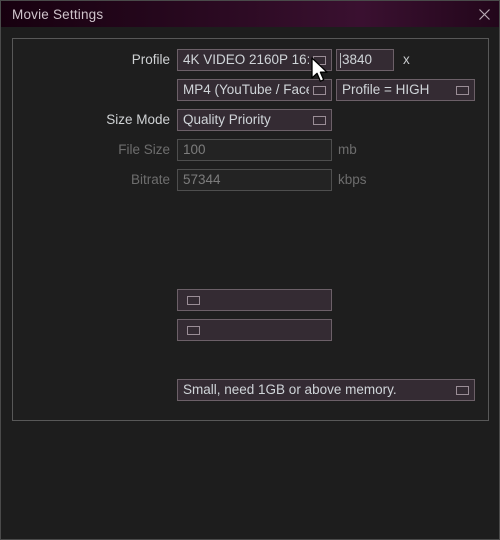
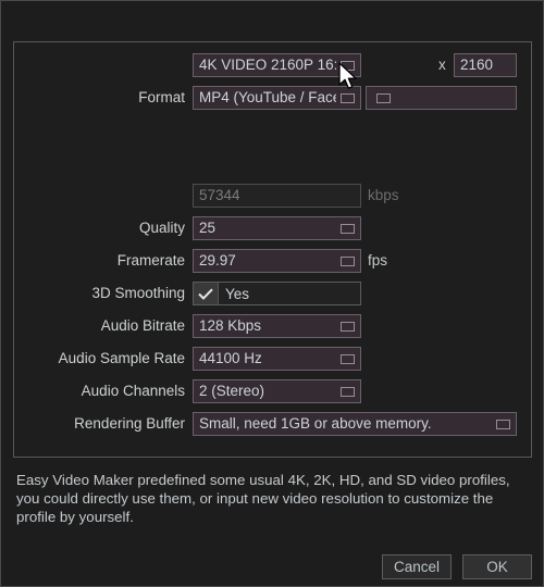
- Movie Settings
- Profile
  4K VIDEO 2160P 16:
- 3840
  x
+ 2160
+ Format
  MP4 (YouTube / Fac
- Profile = HIGH
- Size Mode
- Quality Priority
- File Size
- 100
- mb
- Bitrate
  57344
  kbps
+ Quality
+ 25
+ Framerate
+ 29.97
+ fps
+ 3D Smoothing
+ Yes
+ Audio Bitrate
+ 128 Kbps
+ Audio Sample Rate
+ 44100 Hz
+ Audio Channels
+ 2 (Stereo)
+ Rendering Buffer
  Small, need 1GB or above memory.
+ Easy Video Maker predefined some usual 4K, 2K, HD, and SD video profiles, you could directly use them, or input new video resolution to customize the profile by yourself.
+ Cancel
+ OK
